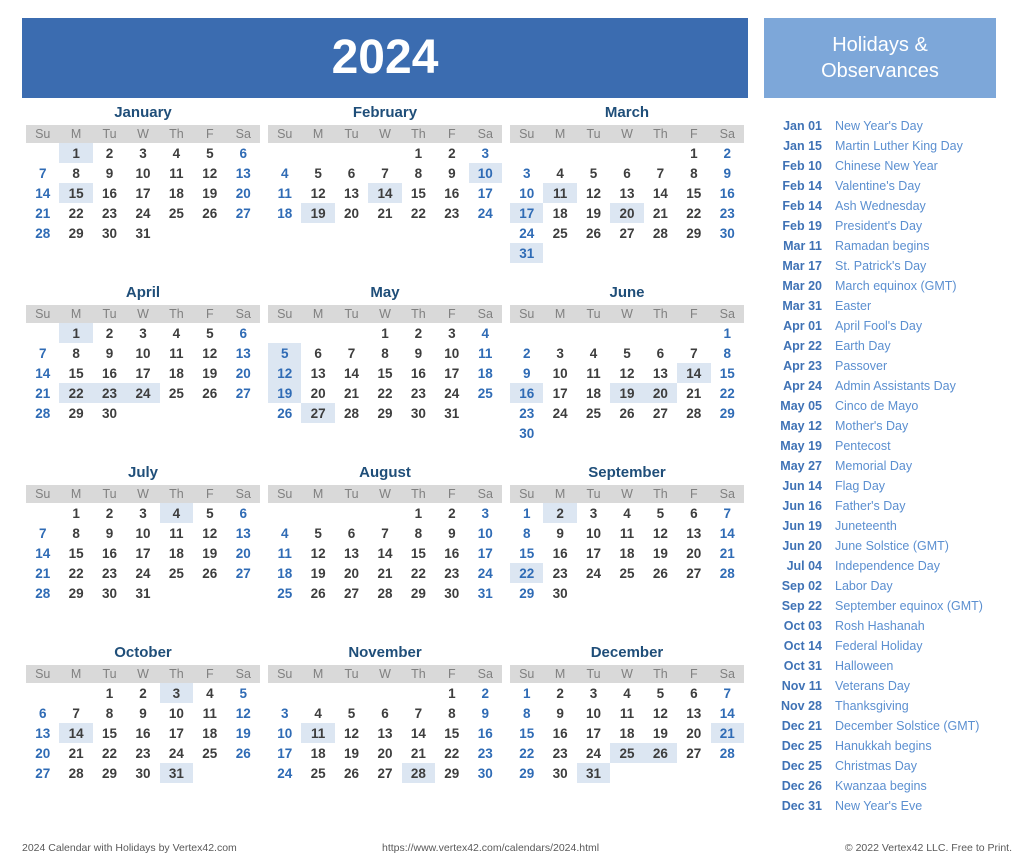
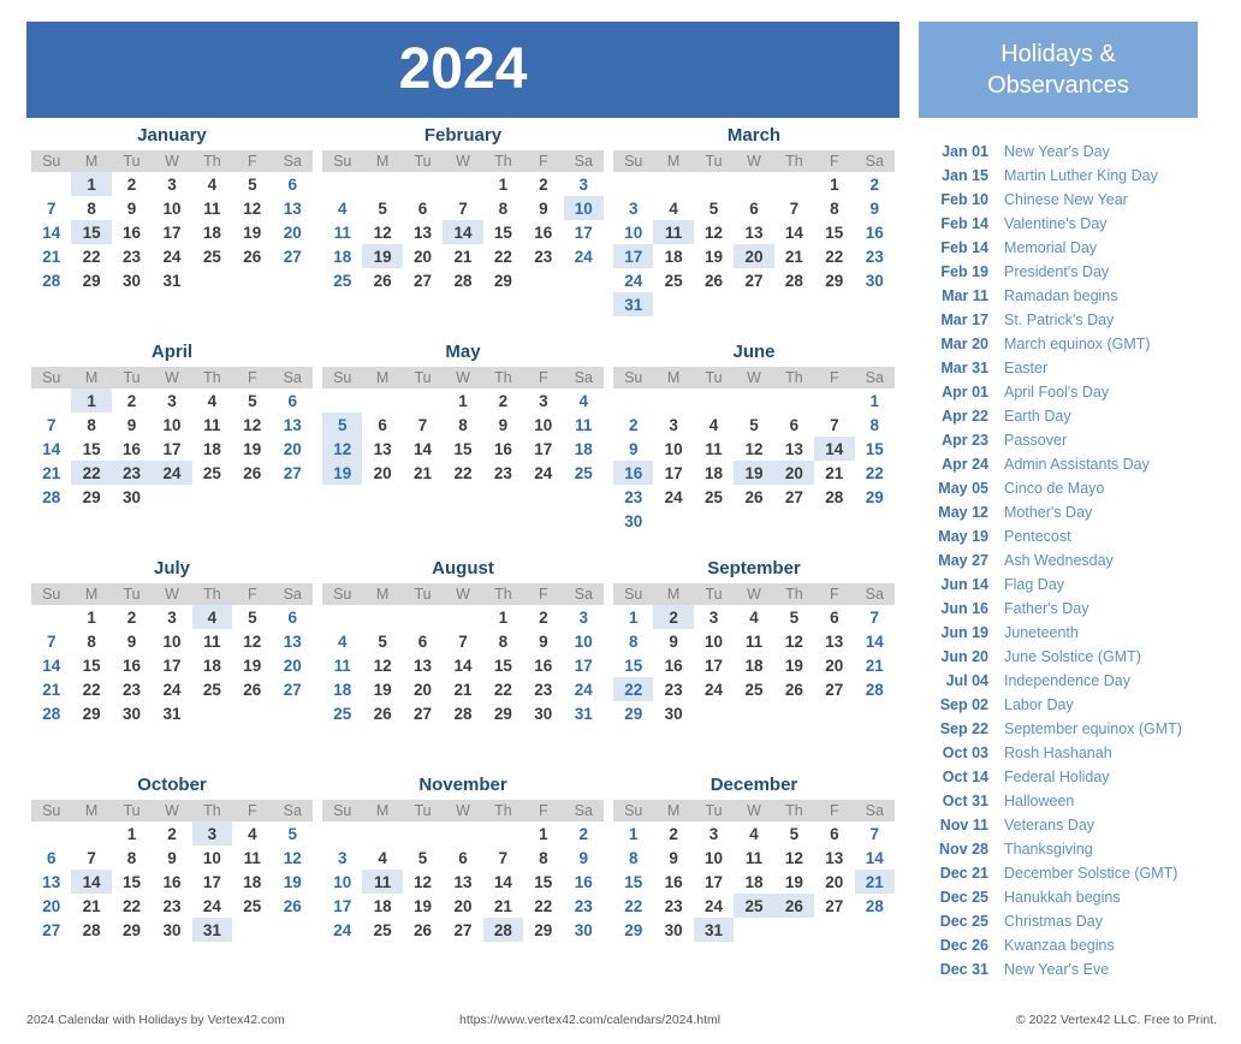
  2024
  January
  Su	M	Tu	W	Th	F	Sa
  	1	2	3	4	5	6
  7	8	9	10	11	12	13
  14	15	16	17	18	19	20
  21	22	23	24	25	26	27
  28	29	30	31
  February
  Su	M	Tu	W	Th	F	Sa
  				1	2	3
  4	5	6	7	8	9	10
  11	12	13	14	15	16	17
  18	19	20	21	22	23	24
+ 25	26	27	28	29
  March
  Su	M	Tu	W	Th	F	Sa
  					1	2
  3	4	5	6	7	8	9
  10	11	12	13	14	15	16
  17	18	19	20	21	22	23
  24	25	26	27	28	29	30
  31
  April
  Su	M	Tu	W	Th	F	Sa
  	1	2	3	4	5	6
  7	8	9	10	11	12	13
  14	15	16	17	18	19	20
  21	22	23	24	25	26	27
  28	29	30
  May
  Su	M	Tu	W	Th	F	Sa
  			1	2	3	4
  5	6	7	8	9	10	11
  12	13	14	15	16	17	18
  19	20	21	22	23	24	25
- 26	27	28	29	30	31
  June
  Su	M	Tu	W	Th	F	Sa
  						1
  2	3	4	5	6	7	8
  9	10	11	12	13	14	15
  16	17	18	19	20	21	22
  23	24	25	26	27	28	29
  30
  July
  Su	M	Tu	W	Th	F	Sa
  	1	2	3	4	5	6
  7	8	9	10	11	12	13
  14	15	16	17	18	19	20
  21	22	23	24	25	26	27
  28	29	30	31
  August
  Su	M	Tu	W	Th	F	Sa
  				1	2	3
  4	5	6	7	8	9	10
  11	12	13	14	15	16	17
  18	19	20	21	22	23	24
  25	26	27	28	29	30	31
  September
  Su	M	Tu	W	Th	F	Sa
  1	2	3	4	5	6	7
  8	9	10	11	12	13	14
  15	16	17	18	19	20	21
  22	23	24	25	26	27	28
  29	30
  October
  Su	M	Tu	W	Th	F	Sa
  		1	2	3	4	5
  6	7	8	9	10	11	12
  13	14	15	16	17	18	19
  20	21	22	23	24	25	26
  27	28	29	30	31
  November
  Su	M	Tu	W	Th	F	Sa
  					1	2
  3	4	5	6	7	8	9
  10	11	12	13	14	15	16
  17	18	19	20	21	22	23
  24	25	26	27	28	29	30
  December
  Su	M	Tu	W	Th	F	Sa
  1	2	3	4	5	6	7
  8	9	10	11	12	13	14
  15	16	17	18	19	20	21
  22	23	24	25	26	27	28
  29	30	31
  Holidays &
  Observances
  Jan 01
  New Year's Day
  Jan 15
  Martin Luther King Day
  Feb 10
  Chinese New Year
  Feb 14
  Valentine's Day
  Feb 14
- Ash Wednesday
+ Memorial Day
  Feb 19
  President's Day
  Mar 11
  Ramadan begins
  Mar 17
  St. Patrick's Day
  Mar 20
  March equinox (GMT)
  Mar 31
  Easter
  Apr 01
  April Fool's Day
  Apr 22
  Earth Day
  Apr 23
  Passover
  Apr 24
  Admin Assistants Day
  May 05
  Cinco de Mayo
  May 12
  Mother's Day
  May 19
  Pentecost
  May 27
- Memorial Day
+ Ash Wednesday
  Jun 14
  Flag Day
  Jun 16
  Father's Day
  Jun 19
  Juneteenth
  Jun 20
  June Solstice (GMT)
  Jul 04
  Independence Day
  Sep 02
  Labor Day
  Sep 22
  September equinox (GMT)
  Oct 03
  Rosh Hashanah
  Oct 14
  Federal Holiday
  Oct 31
  Halloween
  Nov 11
  Veterans Day
  Nov 28
  Thanksgiving
  Dec 21
  December Solstice (GMT)
  Dec 25
  Hanukkah begins
  Dec 25
  Christmas Day
  Dec 26
  Kwanzaa begins
  Dec 31
  New Year's Eve
  2024 Calendar with Holidays by Vertex42.com
  https://www.vertex42.com/calendars/2024.html
  © 2022 Vertex42 LLC. Free to Print.
